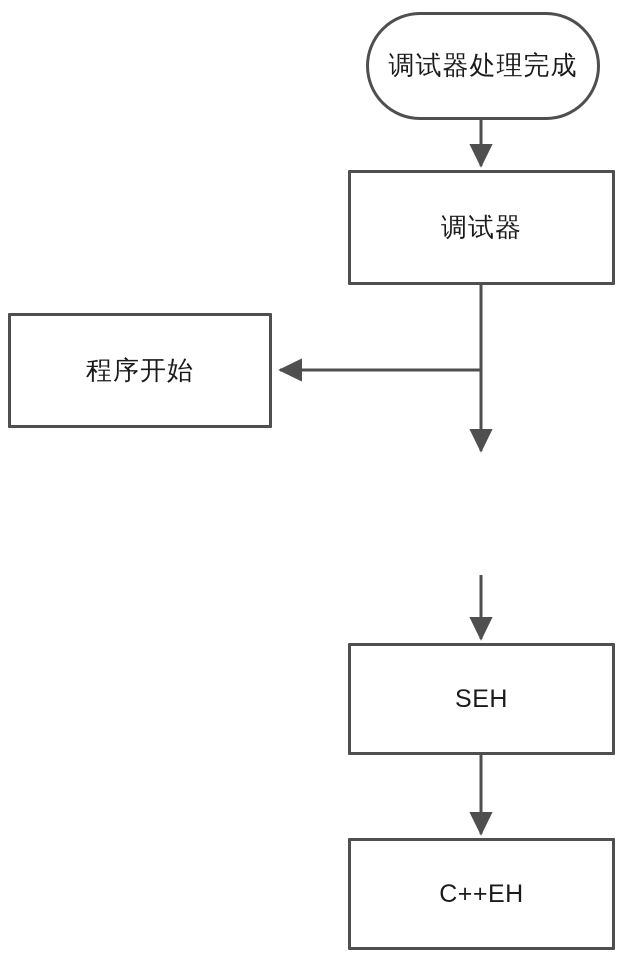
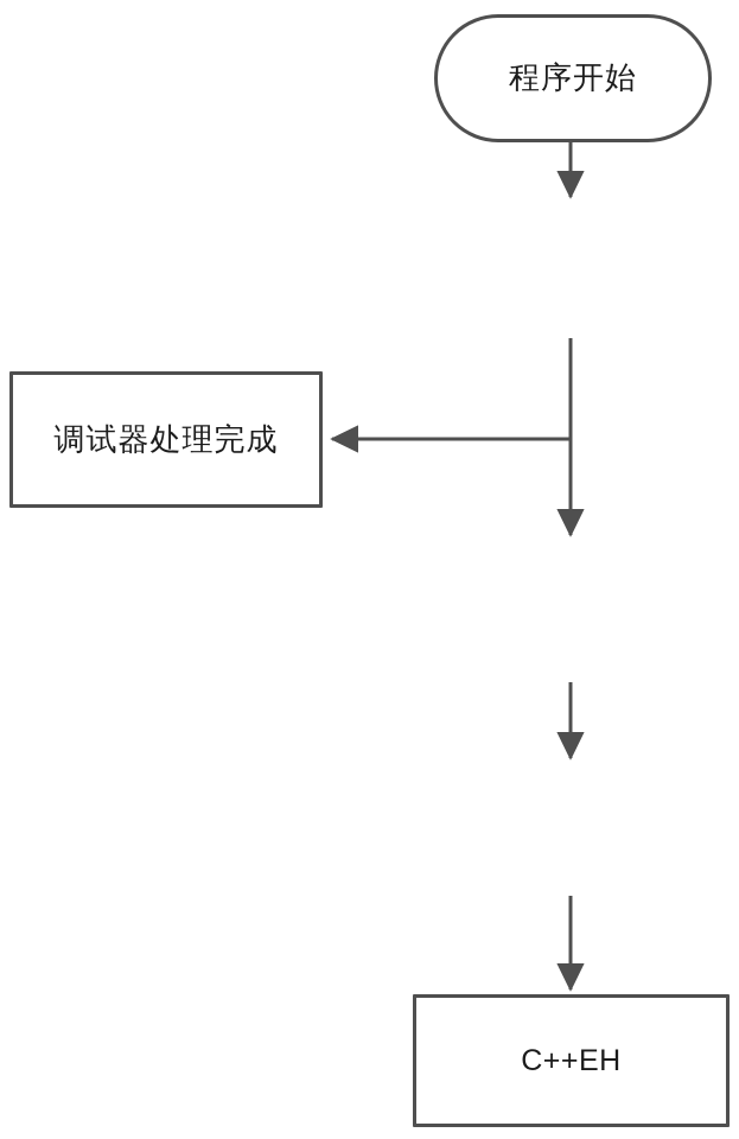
- 调试器处理完成
+ 程序开始
- 调试器
- 程序开始
+ 调试器处理完成
- SEH
  C++EH
